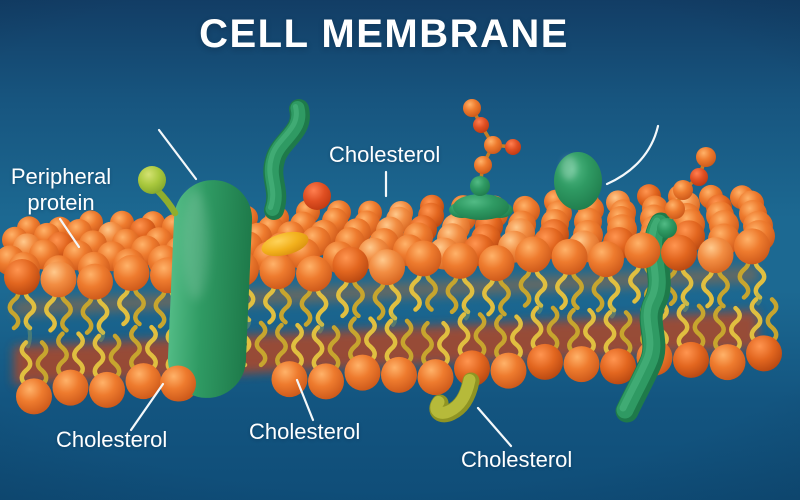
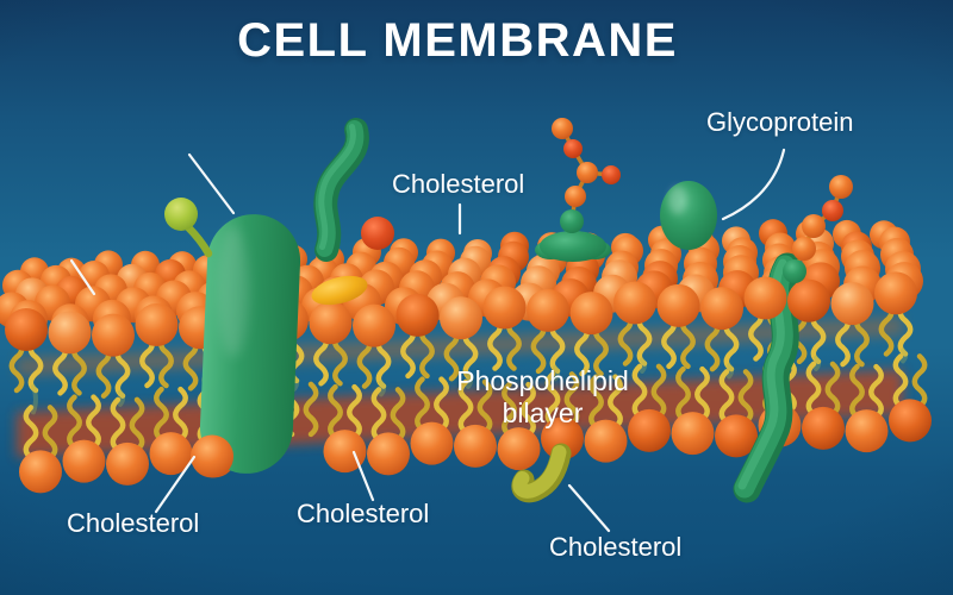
  CELL MEMBRANE
- Peripheral protein
  Cholesterol
+ Glycoprotein
+ Phospohelipid bilayer
  Cholesterol
  Cholesterol
  Cholesterol
